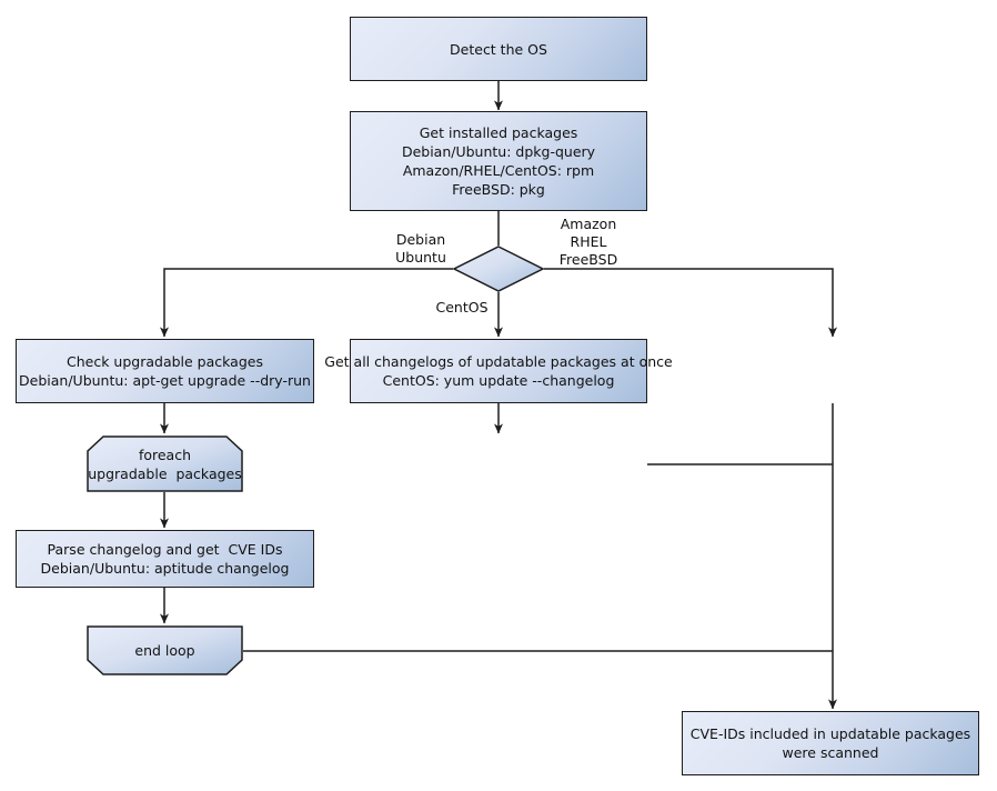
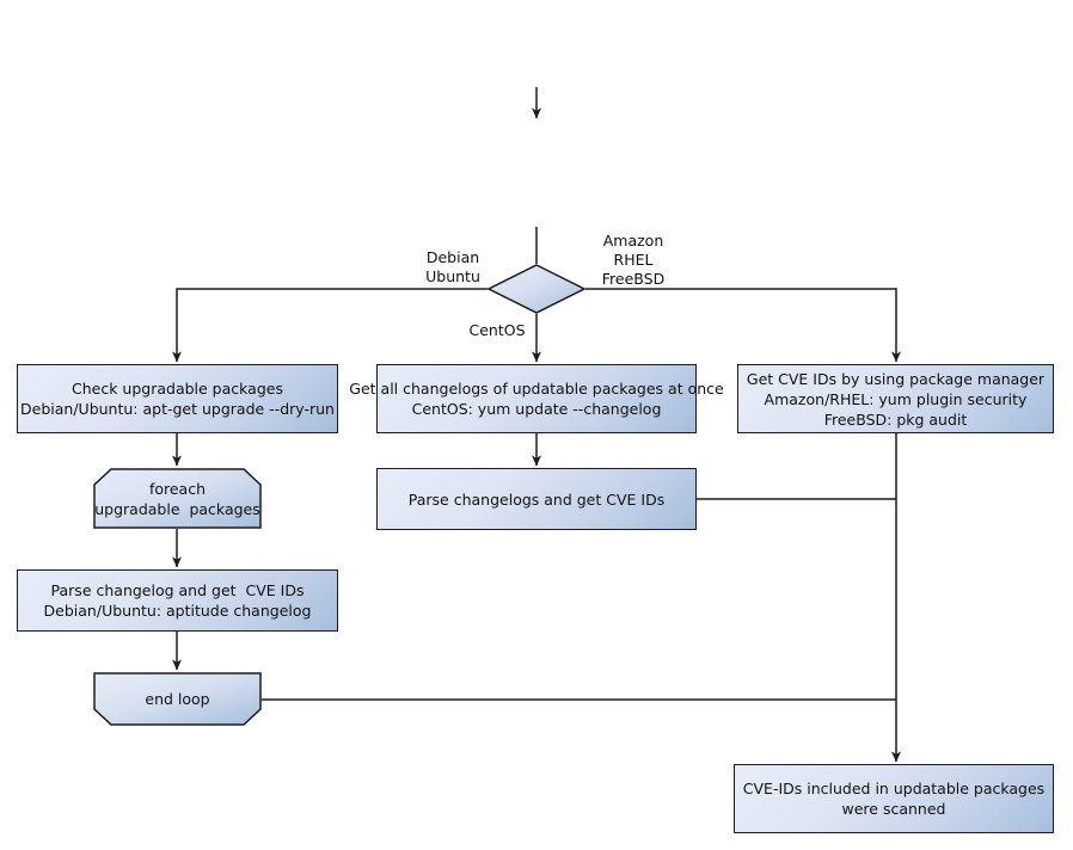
- Detect the OS
- Get installed packages
- Debian/Ubuntu: dpkg-query
- Amazon/RHEL/CentOS: rpm
- FreeBSD: pkg
  Check upgradable packages
  Debian/Ubuntu: apt-get upgrade --dry-run
  Get all changelogs of updatable packages at once
  CentOS: yum update --changelog
+ Get CVE IDs by using package manager
+ Amazon/RHEL: yum plugin security
+ FreeBSD: pkg audit
  foreach
  upgradable packages
+ Parse changelogs and get CVE IDs
  Parse changelog and get CVE IDs
  Debian/Ubuntu: aptitude changelog
  end loop
  CVE-IDs included in updatable packages
  were scanned
  Debian
  Ubuntu
  Amazon
  RHEL
  FreeBSD
  CentOS
